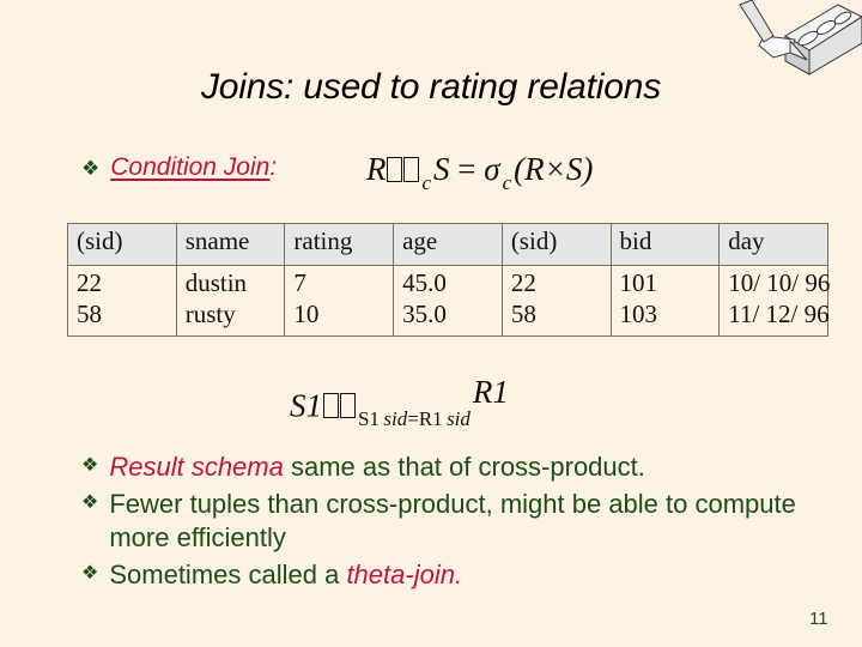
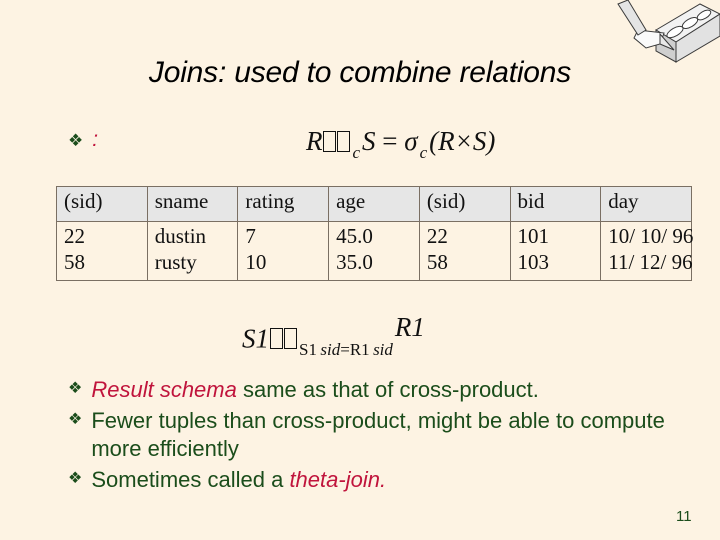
- Joins: used to rating relations
+ Joins: used to combine relations
  ❖
- Condition Join
  :
  R cS = σc(R×S)
  (sid)	sname	rating	age	(sid)	bid	day
  22 58	dustin rusty	7 10	45.0 35.0	22 58	101 103	10/ 10/ 96 11/ 12/ 96
  S1 S1 sid=R1 sidR1
  ❖
  Result schema same as that of cross-product.
  ❖
  Fewer tuples than cross-product, might be able to compute more efficiently
  ❖
  Sometimes called a theta-join.
  11
